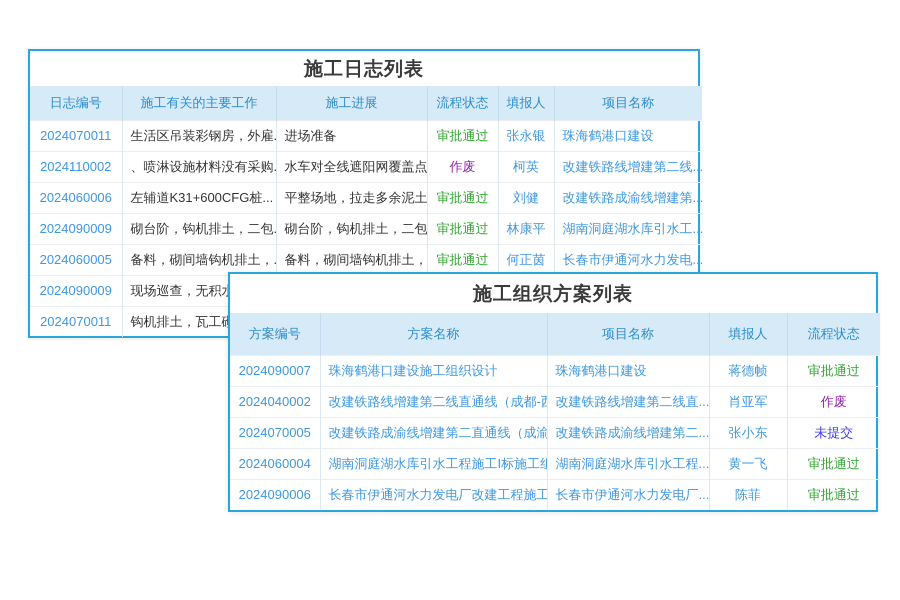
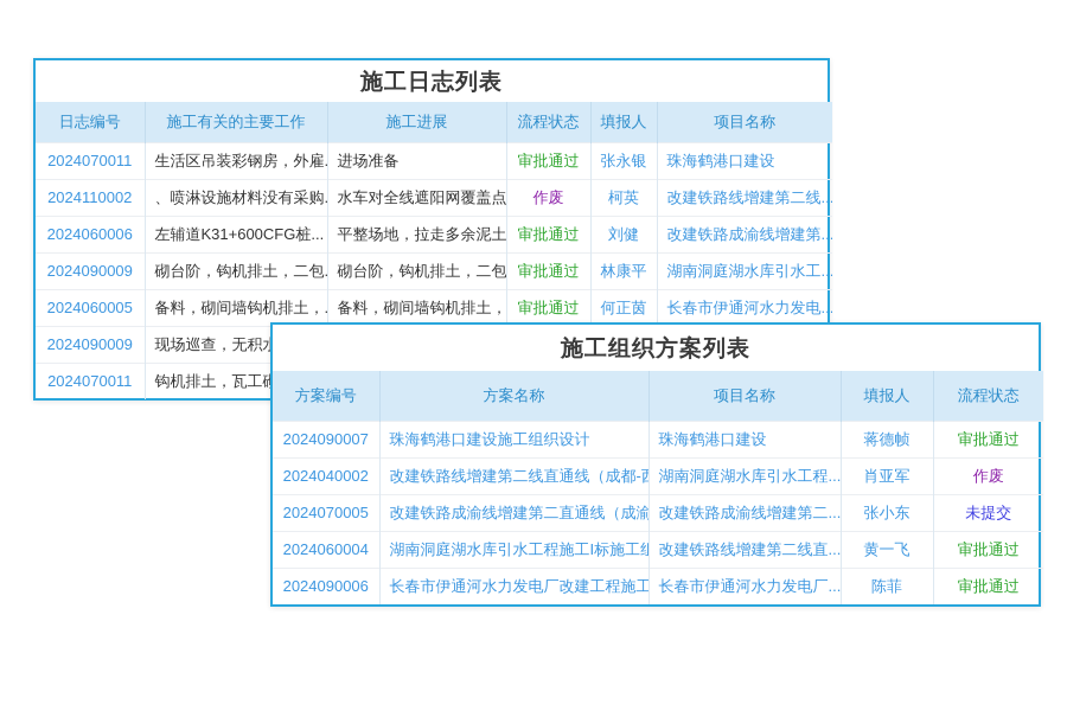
  施工日志列表
  日志编号	施工有关的主要工作	施工进展	流程状态	填报人	项目名称
  2024070011	生活区吊装彩钢房，外雇.	进场准备	审批通过	张永银	珠海鹤港口建设
  2024110002	、喷淋设施材料没有采购.	水车对全线遮阳网覆盖点	作废	柯英	改建铁路线增建第二线...
  2024060006	左辅道K31+600CFG桩...	平整场地，拉走多余泥土	审批通过	刘健	改建铁路成渝线增建第...
  2024090009	砌台阶，钩机排土，二包.	砌台阶，钩机排土，二包	审批通过	林康平	湖南洞庭湖水库引水工...
  2024060005	备料，砌间墙钩机排土，.	备料，砌间墙钩机排土，	审批通过	何正茵	长春市伊通河水力发电...
  2024090009	现场巡查，无积
  2024070011	钩机排土，瓦工
  施工组织方案列表
  方案编号	方案名称	项目名称	填报人	流程状态
  2024090007	珠海鹤港口建设施工组织设计	珠海鹤港口建设	蒋德帧	审批通过
- 2024040002	改建铁路线增建第二线直通线（成都-	改建铁路线增建第二线直...	肖亚军	作废
+ 2024040002	改建铁路线增建第二线直通线（成都-	湖南洞庭湖水库引水工程...	肖亚军	作废
  2024070005	改建铁路成渝线增建第二直通线（成渝	改建铁路成渝线增建第二...	张小东	未提交
- 2024060004	湖南洞庭湖水库引水工程施工I标施工组	湖南洞庭湖水库引水工程...	黄一飞	审批通过
+ 2024060004	湖南洞庭湖水库引水工程施工I标施工组	改建铁路线增建第二线直...	黄一飞	审批通过
  2024090006	长春市伊通河水力发电厂改建工程施工	长春市伊通河水力发电厂...	陈菲	审批通过
